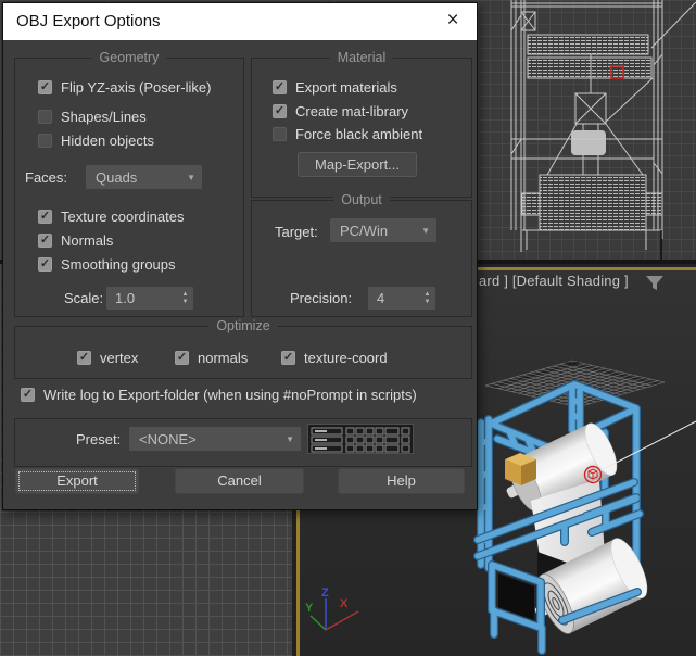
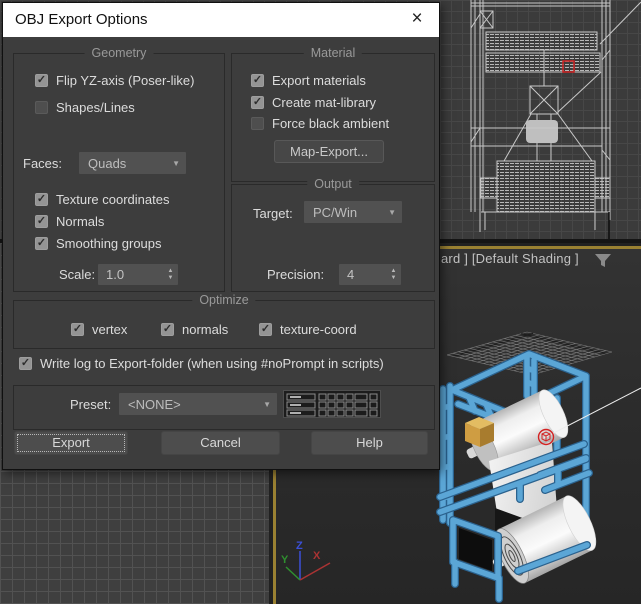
  Z
  Y
  X
  ard ] [Default Shading ]
  OBJ Export Options
  ×
  Geometry
  ✓
  Flip YZ-axis (Poser-like)
  Shapes/Lines
- Hidden objects
  Faces:
  Quads
  ▼
  ✓
  Texture coordinates
  ✓
  Normals
  ✓
  Smoothing groups
  Scale:
  1.0
  Material
  ✓
  Export materials
  ✓
  Create mat-library
  Force black ambient
  Map-Export...
  Output
  Target:
  PC/Win
  ▼
  Precision:
  4
  Optimize
  ✓
  vertex
  ✓
  normals
  ✓
  texture-coord
  ✓
  Write log to Export-folder (when using #noPrompt in scripts)
  Preset:
  <NONE>
  ▼
  Export
  Cancel
  Help
